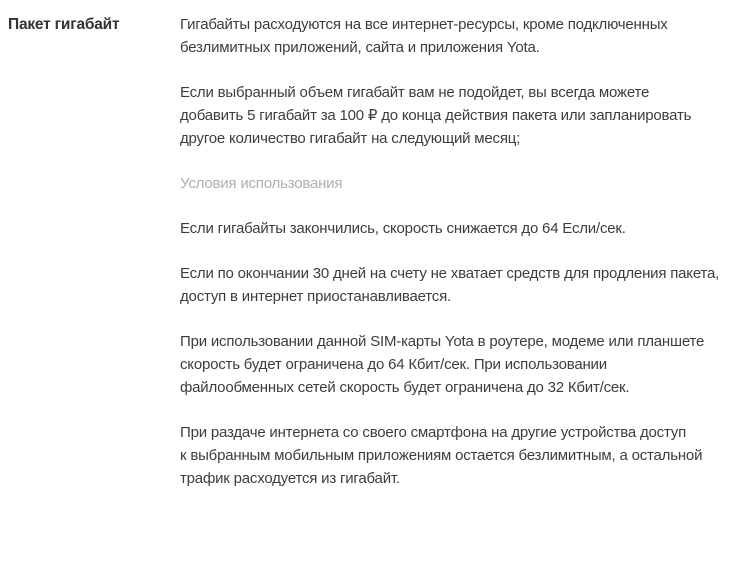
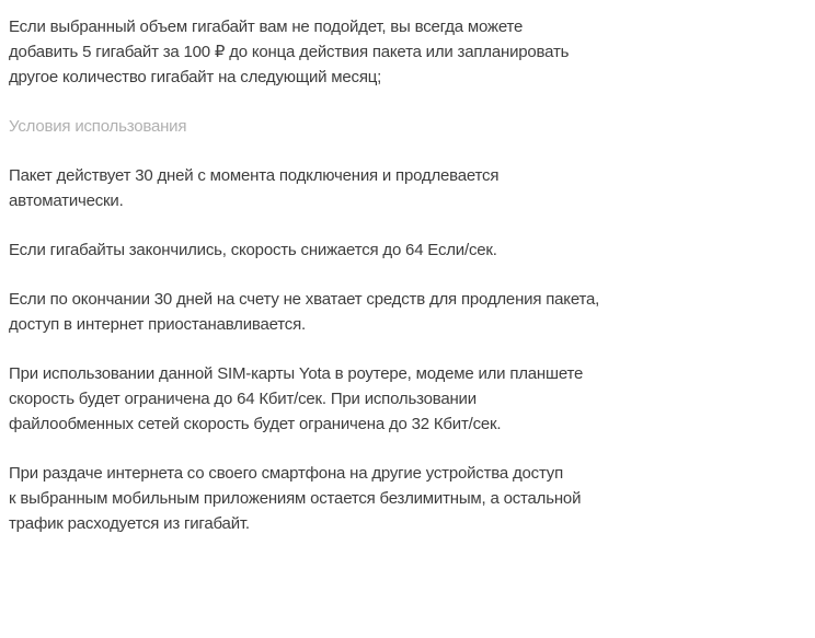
- Пакет гигабайт
- Гигабайты расходуются на все интернет-ресурсы, кроме подключенных
- безлимитных приложений, сайта и приложения Yota.
  Если выбранный объем гигабайт вам не подойдет, вы всегда можете
  добавить 5 гигабайт за 100 ₽ до конца действия пакета или запланировать
  другое количество гигабайт на следующий месяц;
  Условия использования
+ Пакет действует 30 дней с момента подключения и продлевается
+ автоматически.
  Если гигабайты закончились, скорость снижается до 64 Если/сек.
  Если по окончании 30 дней на счету не хватает средств для продления пакета,
  доступ в интернет приостанавливается.
  При использовании данной SIM-карты Yota в роутере, модеме или планшете
  скорость будет ограничена до 64 Кбит/сек. При использовании
  файлообменных сетей скорость будет ограничена до 32 Кбит/сек.
  При раздаче интернета со своего смартфона на другие устройства доступ
  к выбранным мобильным приложениям остается безлимитным, а остальной
  трафик расходуется из гигабайт.
